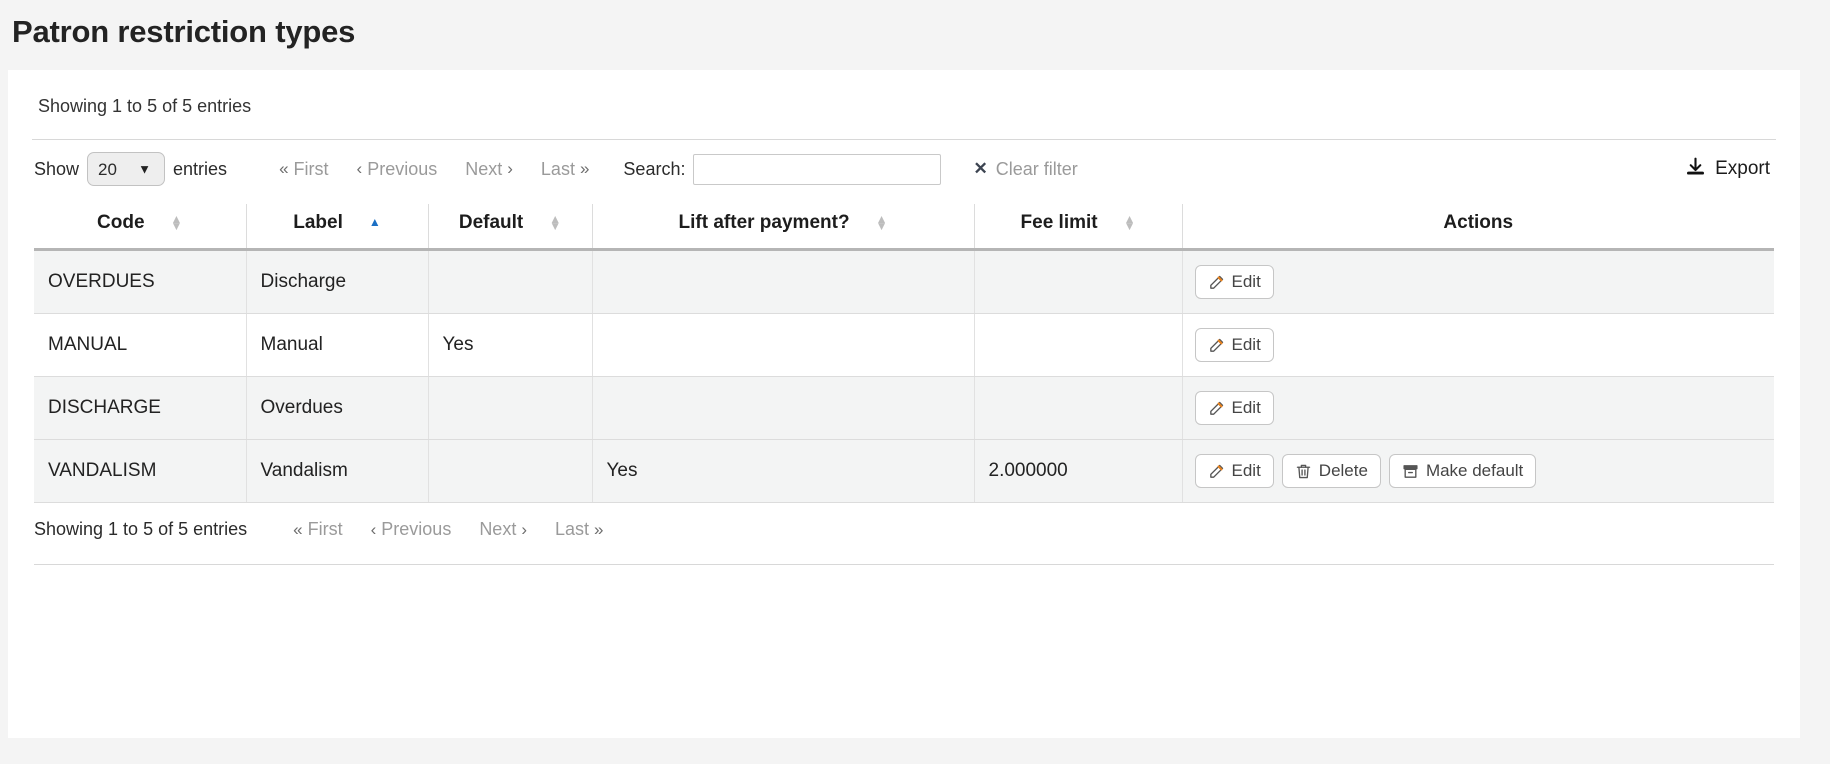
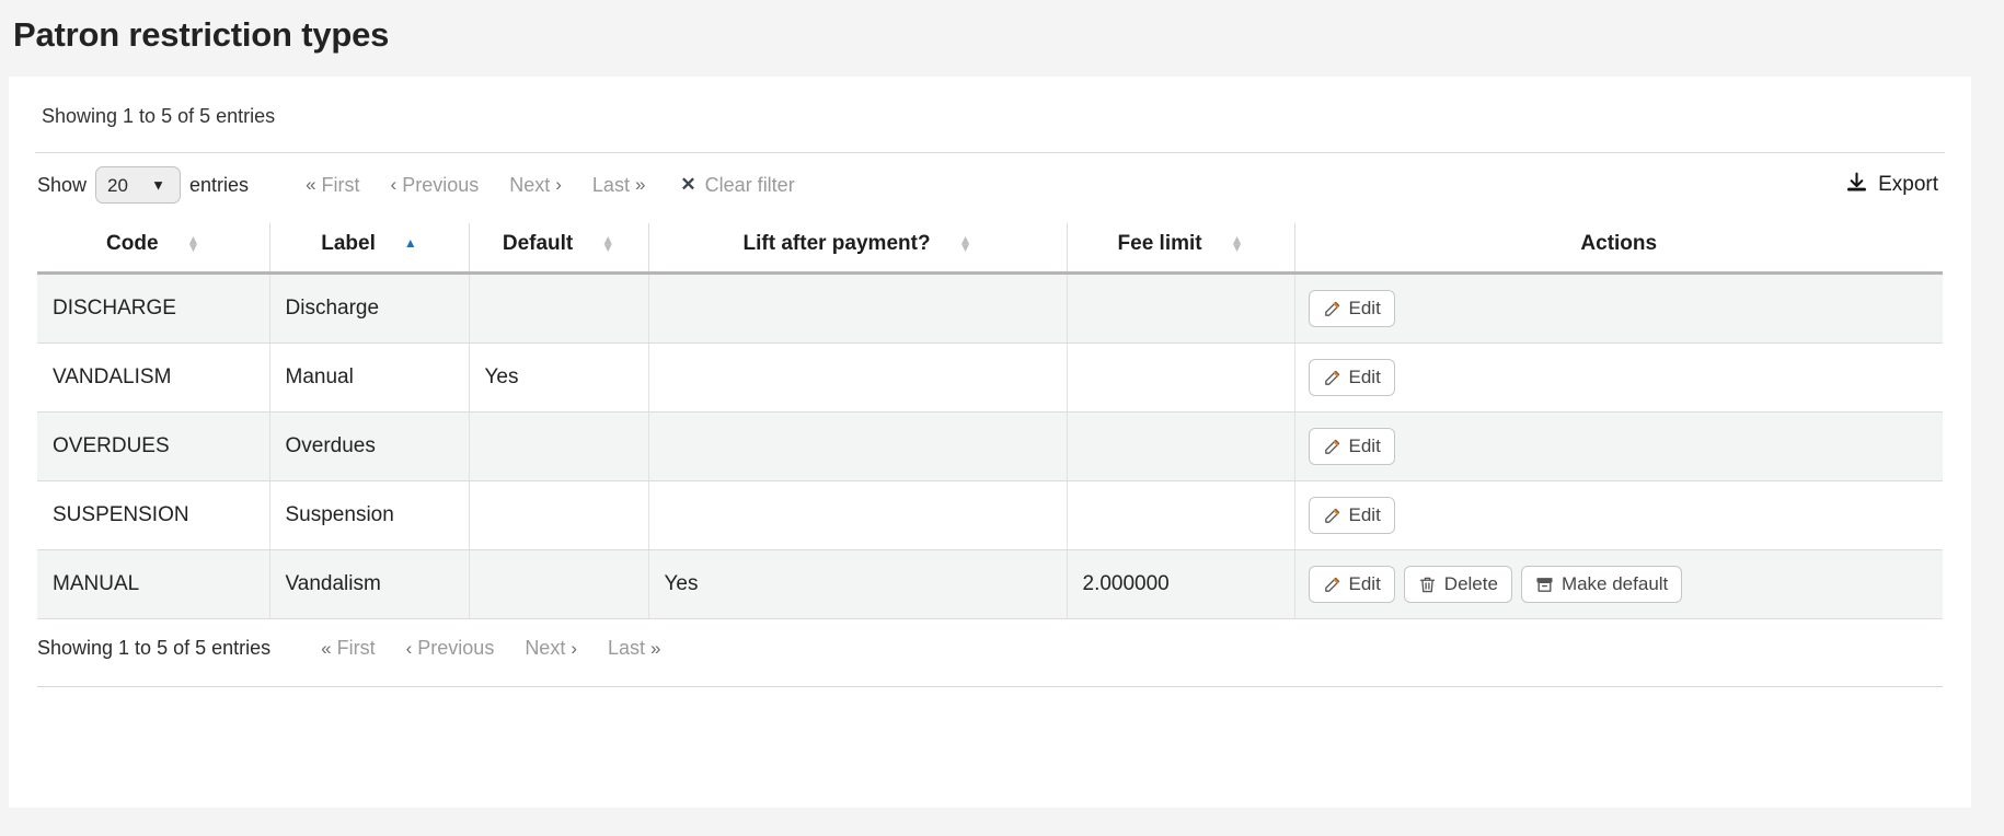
  Patron restriction types
  Showing 1 to 5 of 5 entries
  Show
  20
  ▼
  entries
  «
  First
  ‹
  Previous
  Next
  ›
  Last
  »
- Search:
  ✕
  Clear filter
  Export
  Code ▲▼	Label ▲	Default ▲▼	Lift after payment? ▲▼	Fee limit ▲▼	Actions
- OVERDUES	Discharge				Edit
+ DISCHARGE	Discharge				Edit
- MANUAL	Manual	Yes			Edit
+ VANDALISM	Manual	Yes			Edit
- DISCHARGE	Overdues				Edit
+ OVERDUES	Overdues				Edit
+ SUSPENSION	Suspension				Edit
- VANDALISM	Vandalism		Yes	2.000000	Edit Delete Make default
+ MANUAL	Vandalism		Yes	2.000000	Edit Delete Make default
  Showing 1 to 5 of 5 entries
  «
  First
  ‹
  Previous
  Next
  ›
  Last
  »
